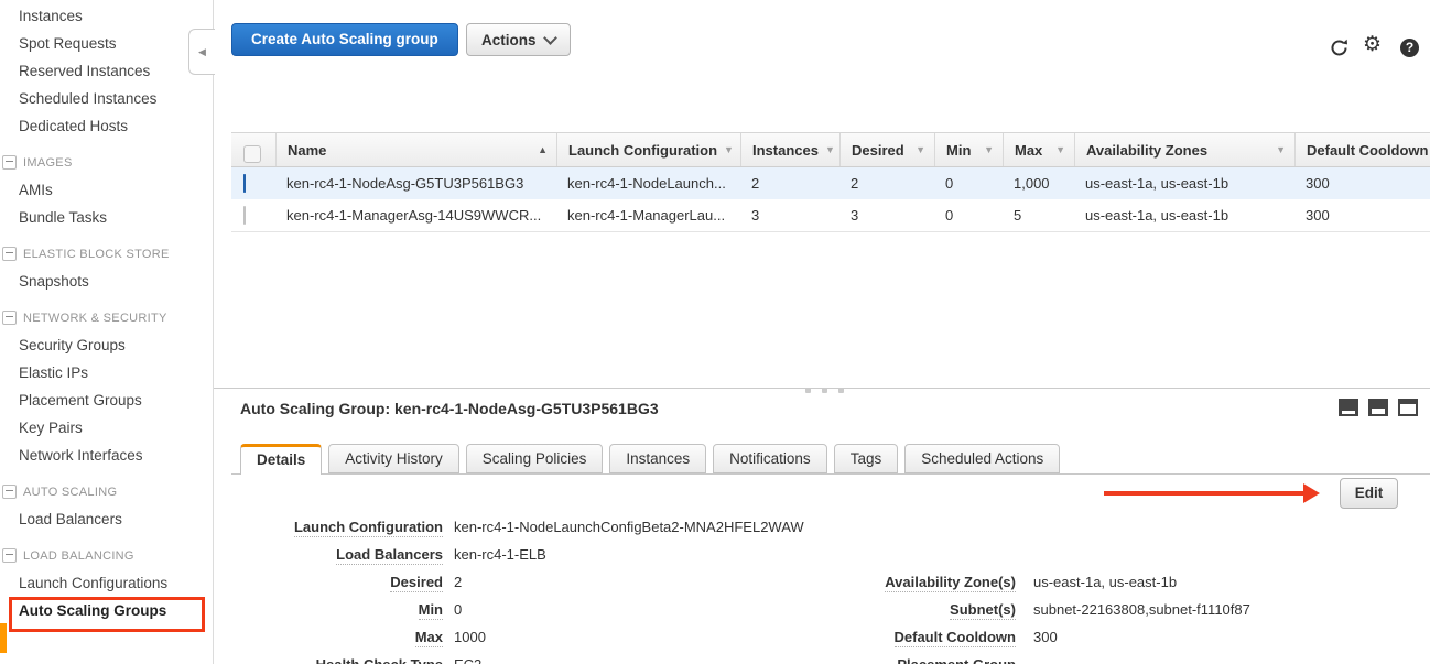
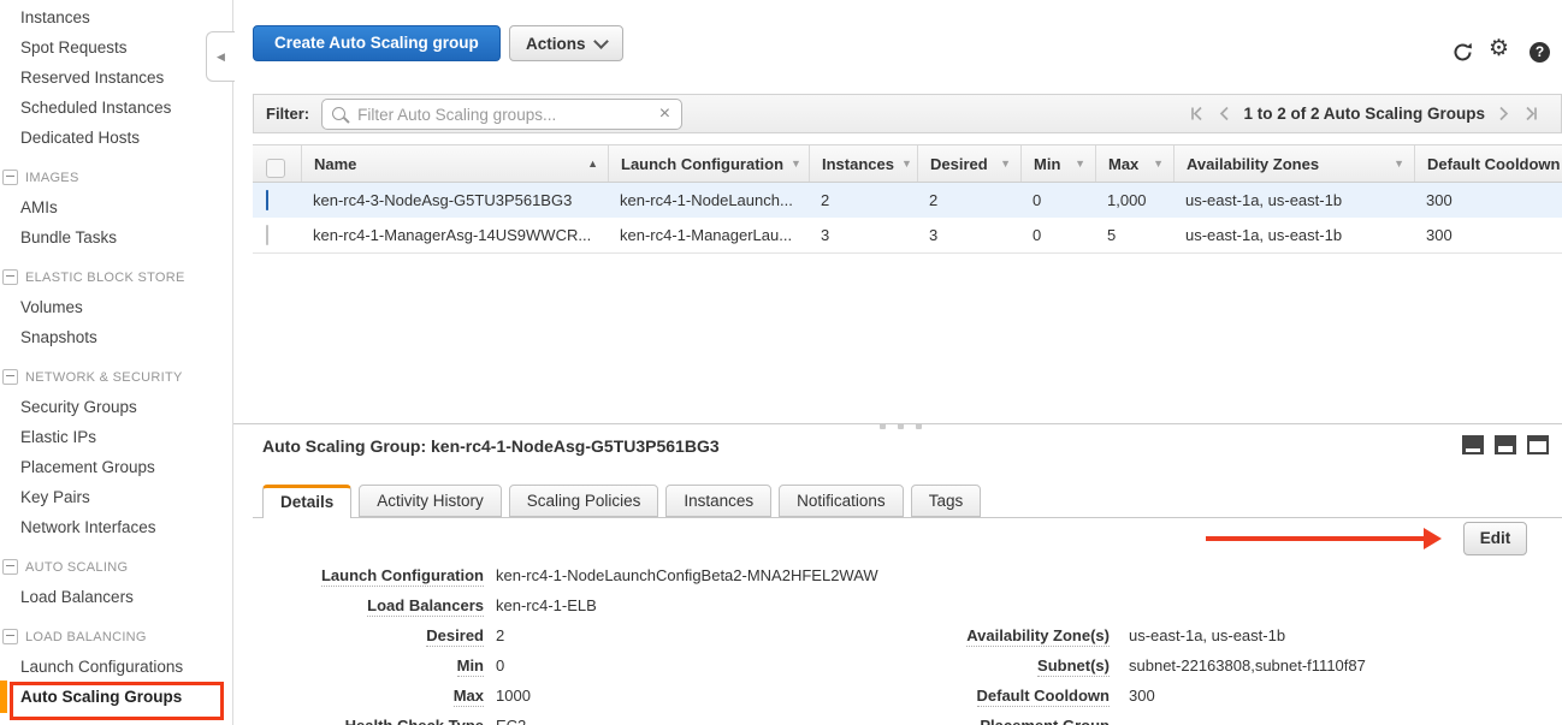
  Instances
  Spot Requests
  Reserved Instances
  Scheduled Instances
  Dedicated Hosts
  IMAGES
  AMIs
  Bundle Tasks
  ELASTIC BLOCK STORE
+ Volumes
  Snapshots
  NETWORK & SECURITY
  Security Groups
  Elastic IPs
  Placement Groups
  Key Pairs
  Network Interfaces
  AUTO SCALING
  Load Balancers
  LOAD BALANCING
  Launch Configurations
  Auto Scaling Groups
  ◀
  Create Auto Scaling group
  Actions
  ⚙
  ?
+ Filter:
+ Filter Auto Scaling groups...
+ ×
+ 1 to 2 of 2 Auto Scaling Groups
  Name
  ▲
  Launch Configuration
  ▼
  Instances
  ▼
  Desired
  ▼
  Min
  ▼
  Max
  ▼
  Availability Zones
  ▼
  Default Cooldown
- ken-rc4-1-NodeAsg-G5TU3P561BG3
+ ken-rc4-3-NodeAsg-G5TU3P561BG3
  ken-rc4-1-NodeLaunch...
  2
  2
  0
  1,000
  us-east-1a, us-east-1b
  300
  ken-rc4-1-ManagerAsg-14US9WWCR...
  ken-rc4-1-ManagerLau...
  3
  3
  0
  5
  us-east-1a, us-east-1b
  300
  Auto Scaling Group: ken-rc4-1-NodeAsg-G5TU3P561BG3
  Details
  Activity History
  Scaling Policies
  Instances
  Notifications
  Tags
- Scheduled Actions
  Edit
  Launch Configuration
  ken-rc4-1-NodeLaunchConfigBeta2-MNA2HFEL2WAW
  Load Balancers
  ken-rc4-1-ELB
  Desired
  2
  Min
  0
  Max
  1000
  Availability Zone(s)
  us-east-1a, us-east-1b
  Subnet(s)
  subnet-22163808,subnet-f1110f87
  Default Cooldown
  300
